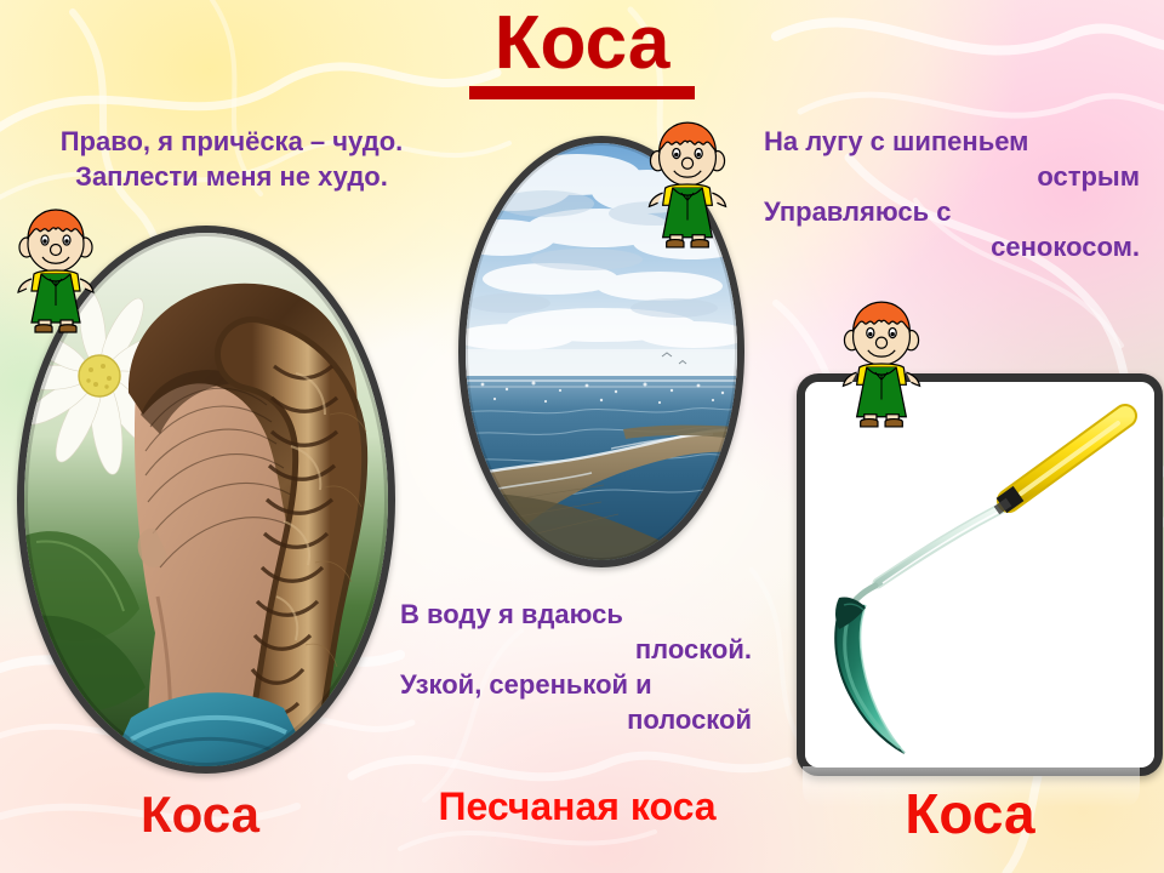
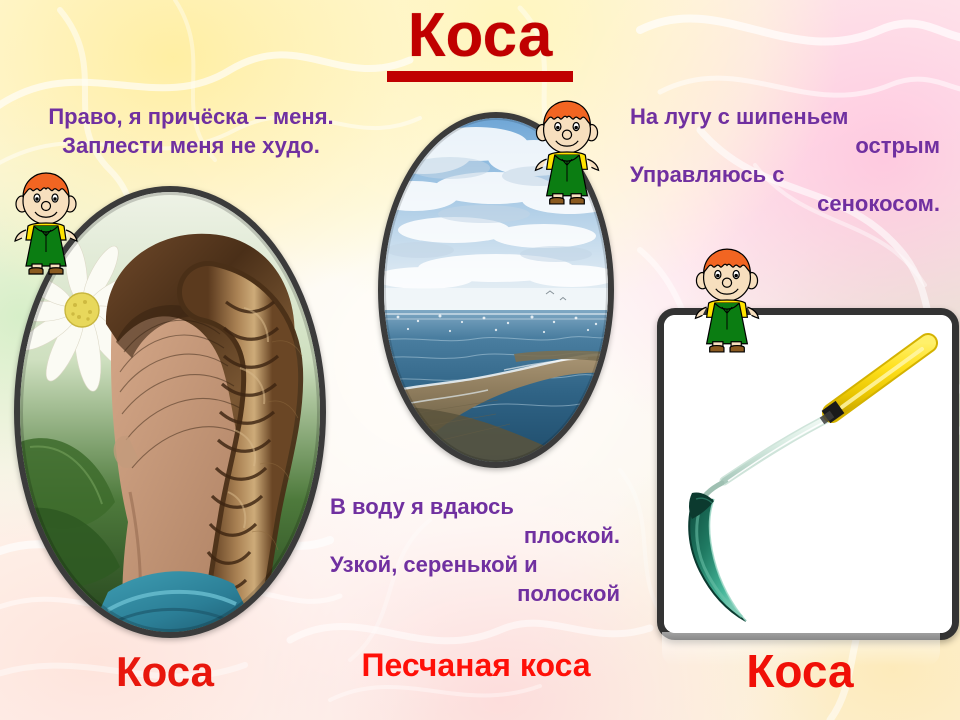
  Коса
- Право, я причёска – чудо.
+ Право, я причёска – меня.
  Заплести меня не худо.
  На лугу с шипеньем
  острым
  Управляюсь с
  сенокосом.
  В воду я вдаюсь
  плоской.
  Узкой, серенькой и
  полоской
  Коса
  Песчаная коса
  Коса
